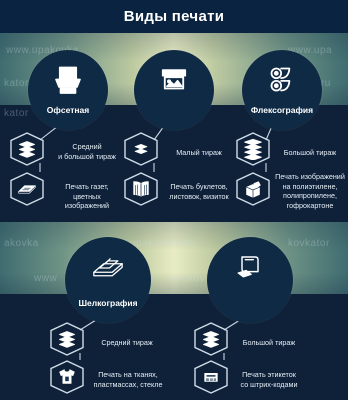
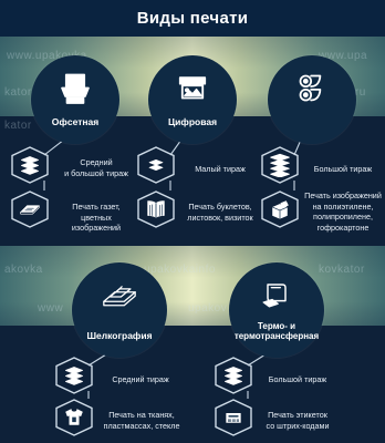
  Виды печати
  ww.upa
  kator
  akovka
  upakovkainfo
  kovkator
  www
  upakov
  Офсетная
  Средний
  и большой тираж
  Печать газет,
  цветных изображений
+ Цифровая
  Малый тираж
  Печать буклетов,
  листовок, визиток
- Флексография
  Большой тираж
  Печать изображений
  на полиэтилене,
  полипропилене,
  гофрокартоне
  Шелкография
  Средний тираж
  Печать на тканях,
  пластмассах, стекле
+ Термо- и термотрансферная
  Большой тираж
  Печать этикеток
  со штрих-кодами
